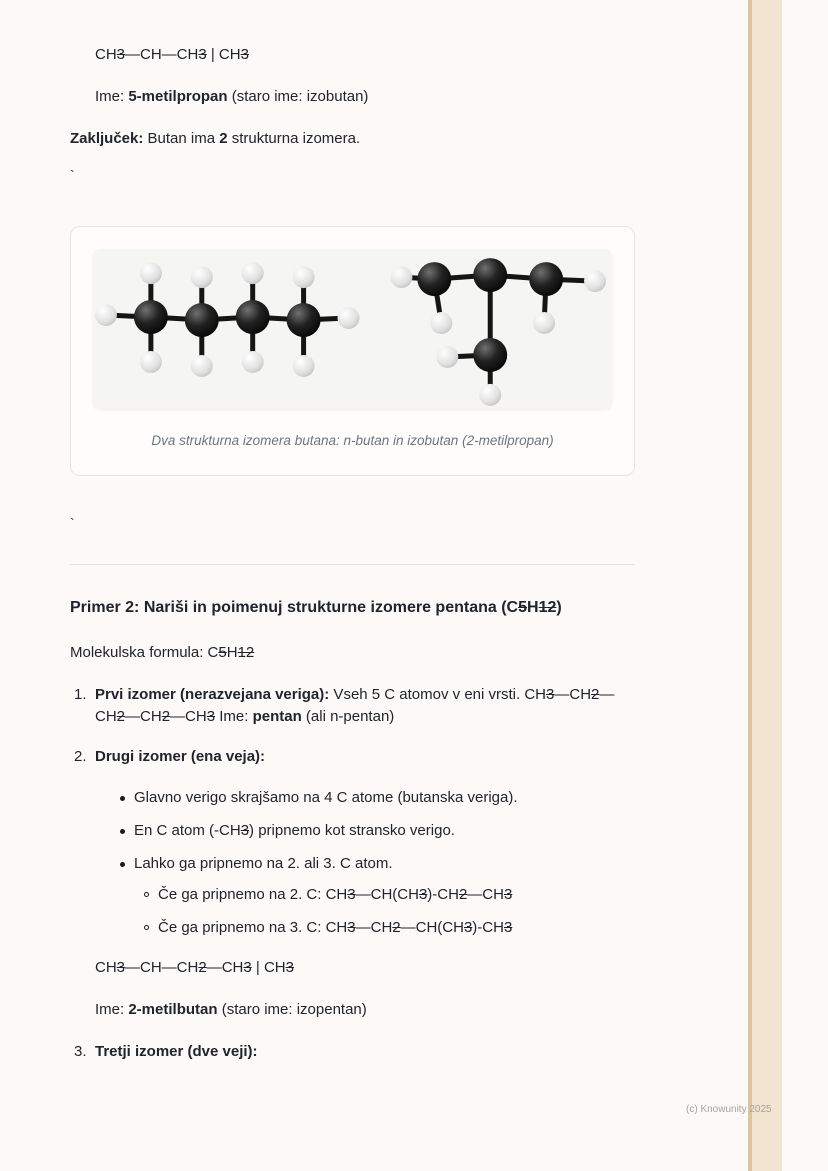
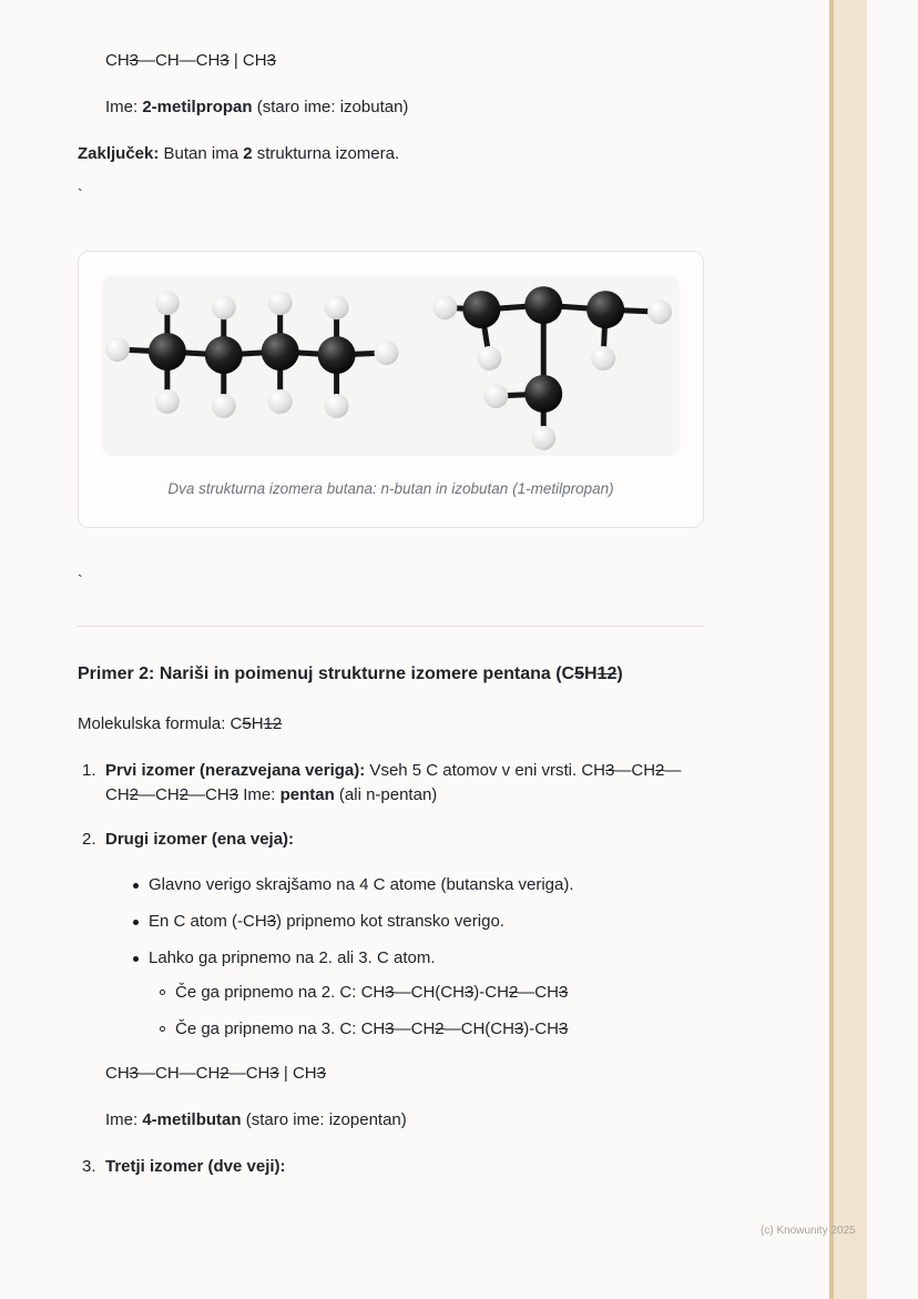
  CH3—CH—CH3 | CH3
- Ime: 5-metilpropan (staro ime: izobutan)
+ Ime: 2-metilpropan (staro ime: izobutan)
  Zaključek: Butan ima 2 strukturna izomera.
  `
- Dva strukturna izomera butana: n-butan in izobutan (2-metilpropan)
+ Dva strukturna izomera butana: n-butan in izobutan (1-metilpropan)
  `
  Primer 2: Nariši in poimenuj strukturne izomere pentana (C5H12)
  Molekulska formula: C5H12
  1.
  Prvi izomer (nerazvejana veriga): Vseh 5 C atomov v eni vrsti. CH3—CH2—CH2—CH2—CH3 Ime: pentan (ali n-pentan)
  2.
  Drugi izomer (ena veja):
  Glavno verigo skrajšamo na 4 C atome (butanska veriga).
  En C atom (-CH3) pripnemo kot stransko verigo.
  Lahko ga pripnemo na 2. ali 3. C atom.
  Če ga pripnemo na 2. C: CH3—CH(CH3)-CH2—CH3
  Če ga pripnemo na 3. C: CH3—CH2—CH(CH3)-CH3
  CH3—CH—CH2—CH3 | CH3
- Ime: 2-metilbutan (staro ime: izopentan)
+ Ime: 4-metilbutan (staro ime: izopentan)
  3.
  Tretji izomer (dve veji):
  (c) Knowunity 2025
